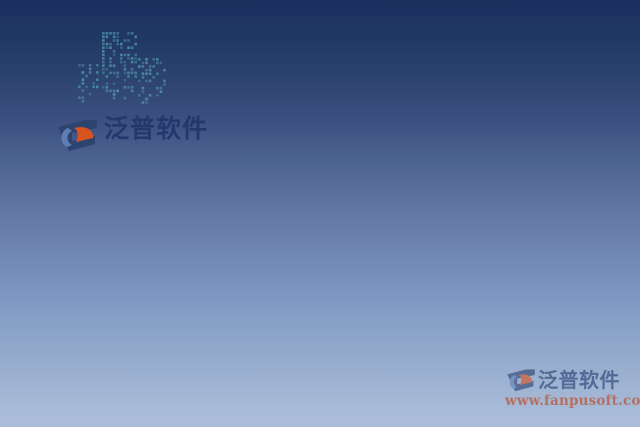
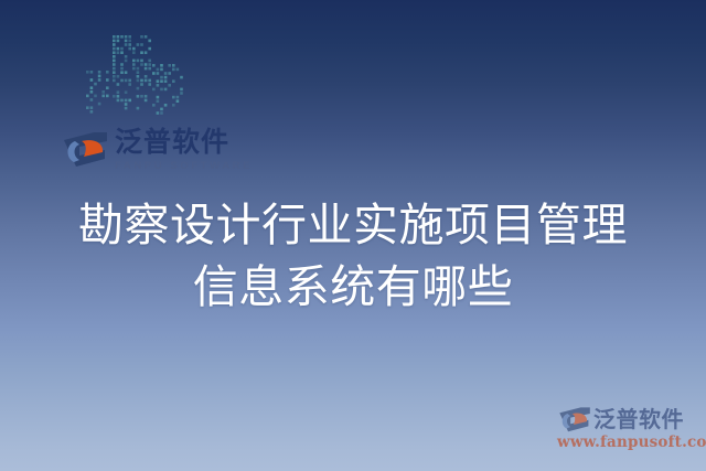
  泛普软件
+ 勘察设计行业实施项目管理
+ 信息系统有哪些
  泛普软件
  www.fanpusoft.co
